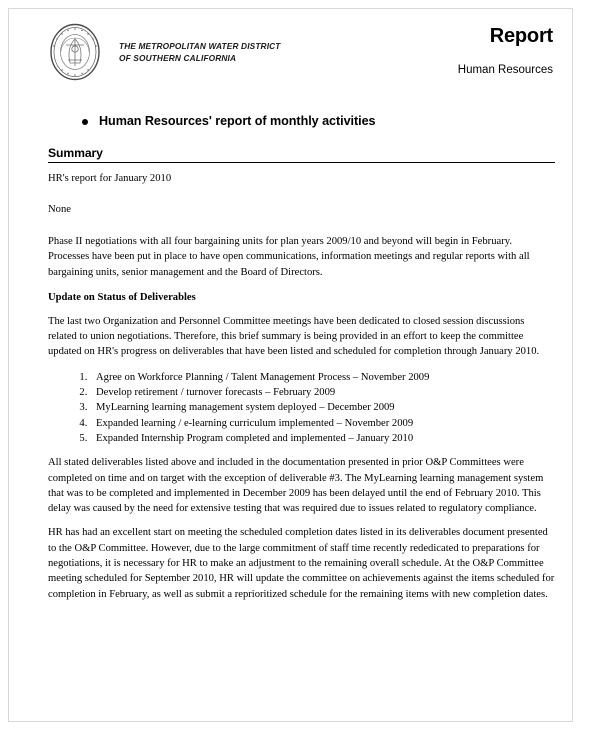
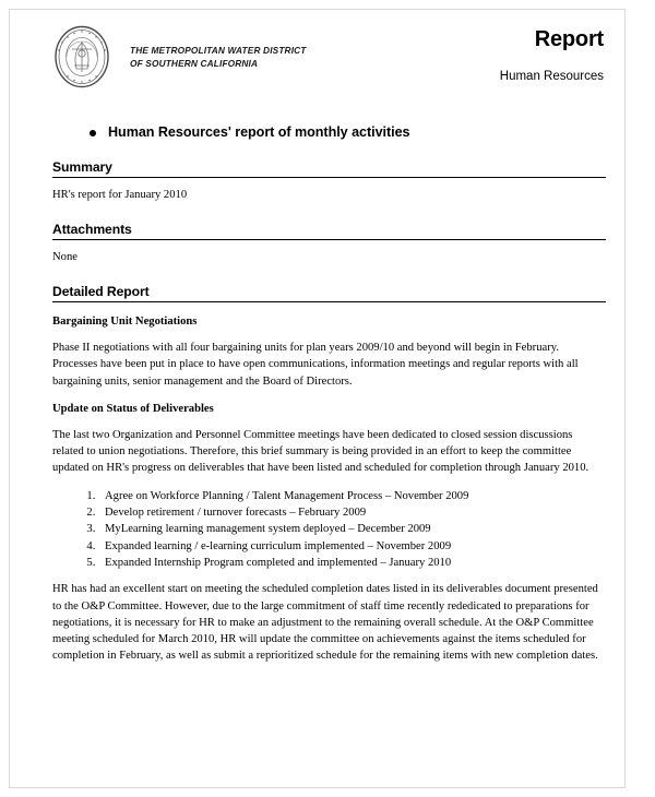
  THE METROPOLITAN WATER DISTRICT
  OF SOUTHERN CALIFORNIA
  Report
  Human Resources
  Human Resources' report of monthly activities
  Summary
  HR's report for January 2010
+ Attachments
  None
+ Detailed Report
+ Bargaining Unit Negotiations
  Phase II negotiations with all four bargaining units for plan years 2009/10 and beyond will begin in February. Processes have been put in place to have open communications, information meetings and regular reports with all bargaining units, senior management and the Board of Directors.
  Update on Status of Deliverables
  The last two Organization and Personnel Committee meetings have been dedicated to closed session discussions related to union negotiations. Therefore, this brief summary is being provided in an effort to keep the committee updated on HR's progress on deliverables that have been listed and scheduled for completion through January 2010.
  Agree on Workforce Planning / Talent Management Process – November 2009
  Develop retirement / turnover forecasts – February 2009
  MyLearning learning management system deployed – December 2009
  Expanded learning / e-learning curriculum implemented – November 2009
  Expanded Internship Program completed and implemented – January 2010
- All stated deliverables listed above and included in the documentation presented in prior O&P Committees were completed on time and on target with the exception of deliverable #3. The MyLearning learning management system that was to be completed and implemented in December 2009 has been delayed until the end of February 2010. This delay was caused by the need for extensive testing that was required due to issues related to regulatory compliance.
- HR has had an excellent start on meeting the scheduled completion dates listed in its deliverables document presented to the O&P Committee. However, due to the large commitment of staff time recently rededicated to preparations for negotiations, it is necessary for HR to make an adjustment to the remaining overall schedule. At the O&P Committee meeting scheduled for September 2010, HR will update the committee on achievements against the items scheduled for completion in February, as well as submit a reprioritized schedule for the remaining items with new completion dates.
+ HR has had an excellent start on meeting the scheduled completion dates listed in its deliverables document presented to the O&P Committee. However, due to the large commitment of staff time recently rededicated to preparations for negotiations, it is necessary for HR to make an adjustment to the remaining overall schedule. At the O&P Committee meeting scheduled for March 2010, HR will update the committee on achievements against the items scheduled for completion in February, as well as submit a reprioritized schedule for the remaining items with new completion dates.
